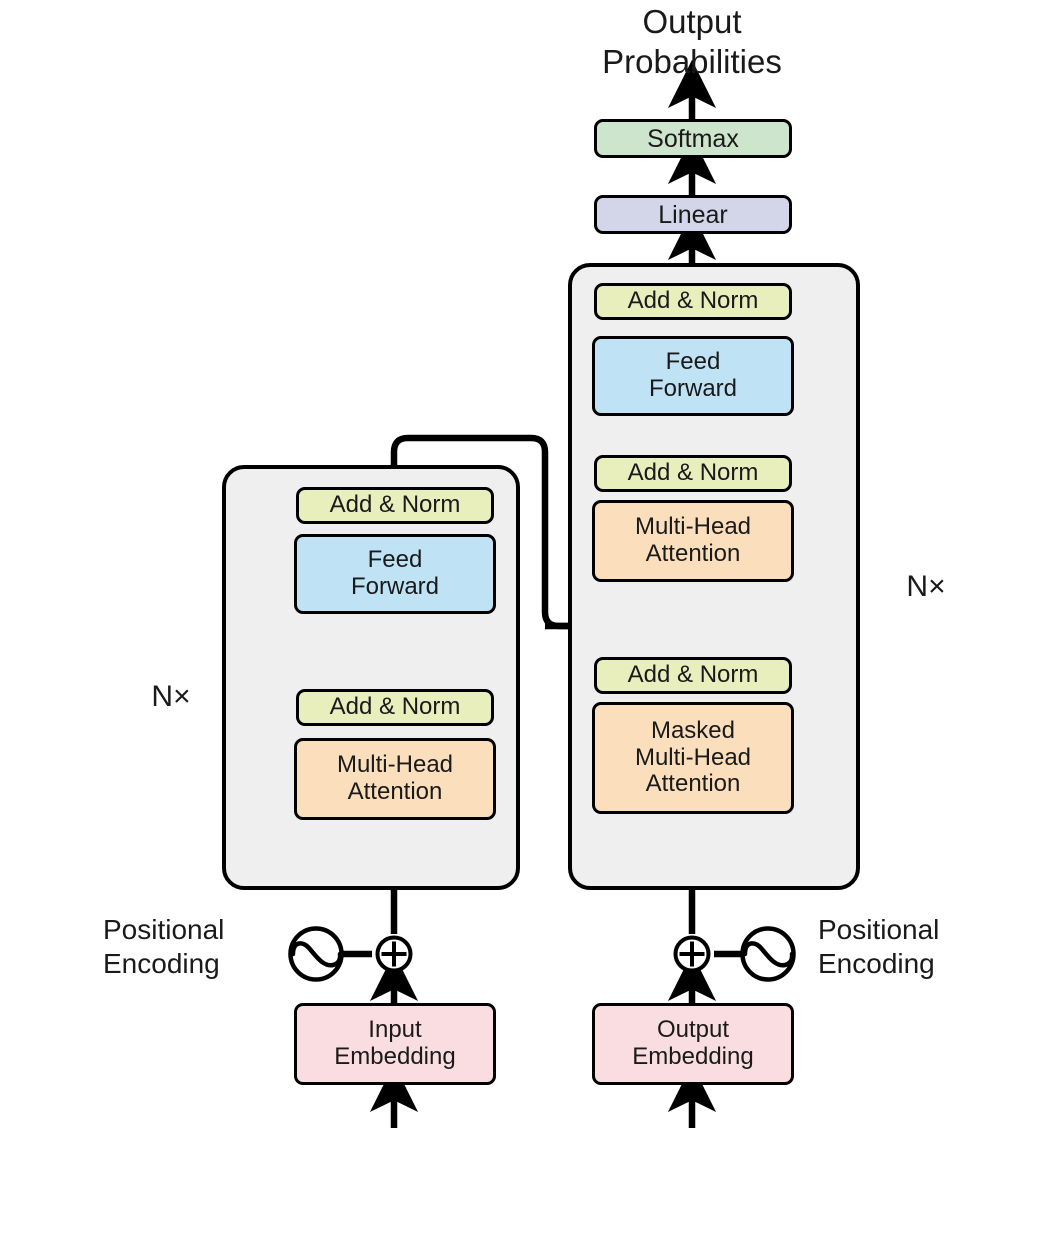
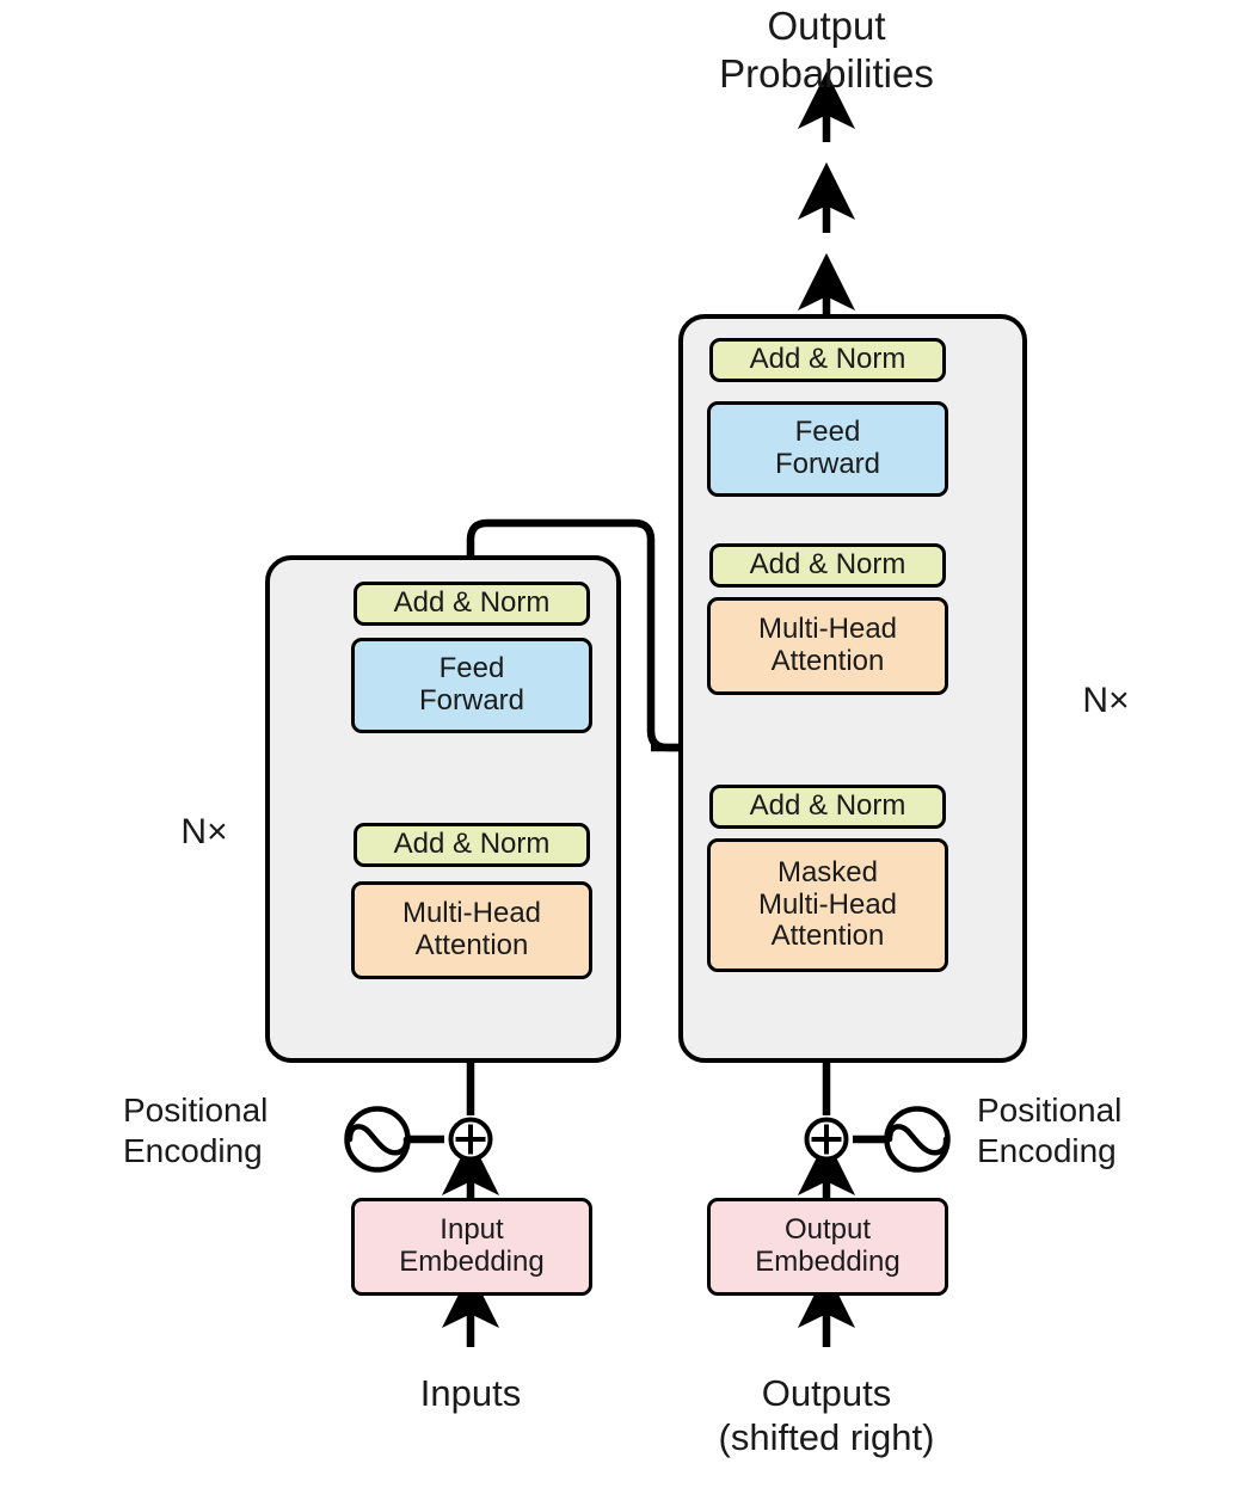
- Softmax
- Linear
  Add & Norm
  Feed
  Forward
  Add & Norm
  Multi-Head
  Attention
  Add & Norm
  Masked
  Multi-Head
  Attention
  Add & Norm
  Feed
  Forward
  Add & Norm
  Multi-Head
  Attention
  Input
  Embedding
  Output
  Embedding
  Output
  Probabilities
+ Inputs
+ Outputs
+ (shifted right)
  Positional
  Encoding
  Positional
  Encoding
  N×
  N×
